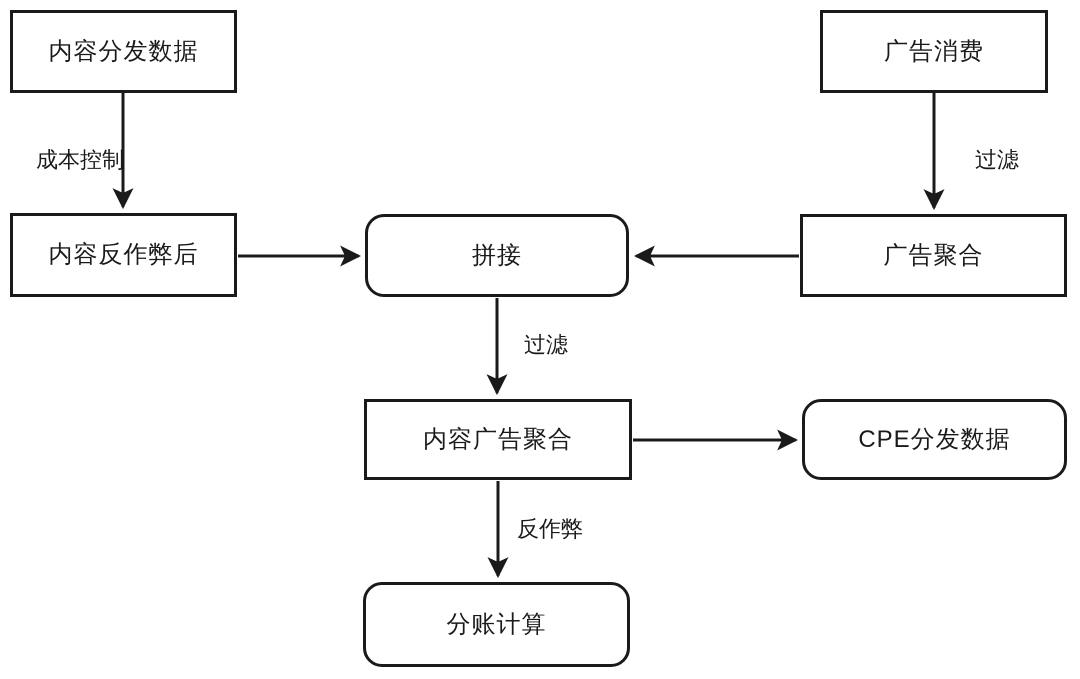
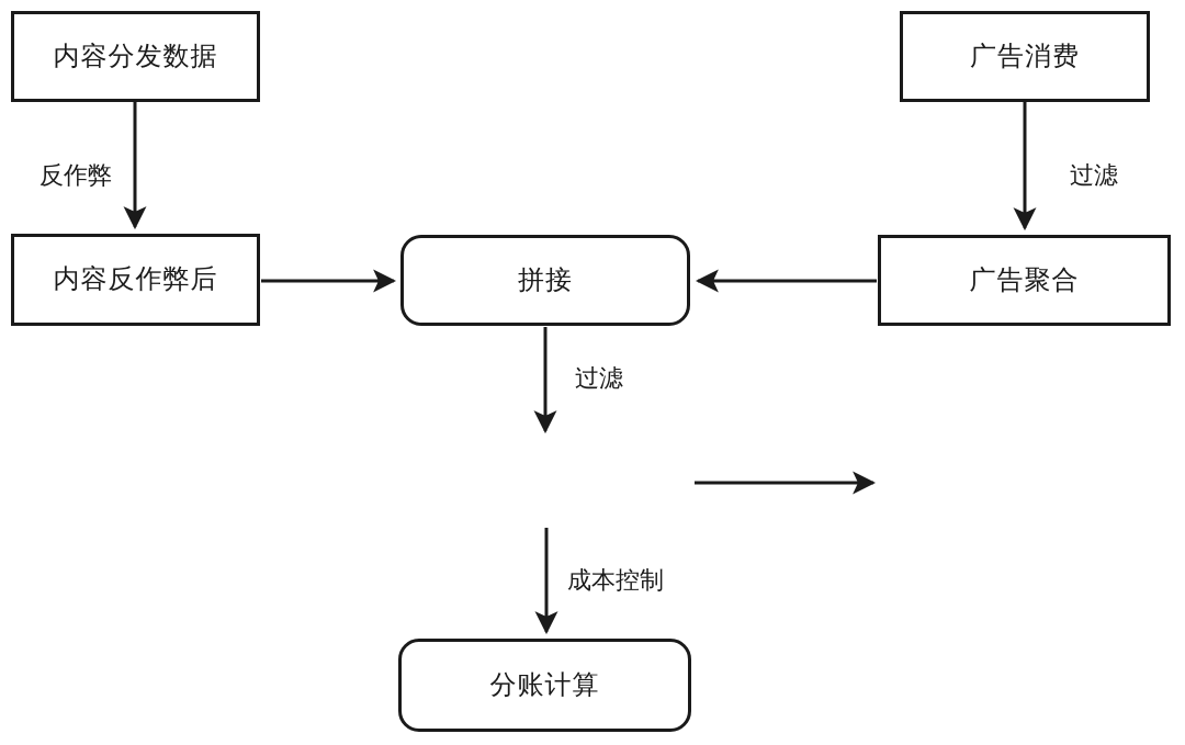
  内容分发数据
  广告消费
  内容反作弊后
  拼接
  广告聚合
- 内容广告聚合
- CPE分发数据
  分账计算
- 成本控制
+ 反作弊
  过滤
  过滤
- 反作弊
+ 成本控制
